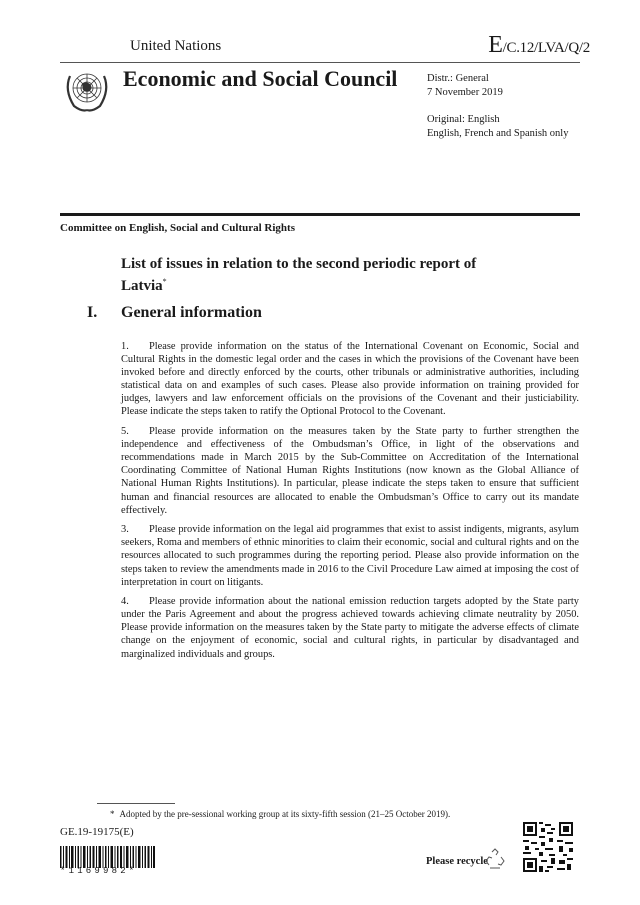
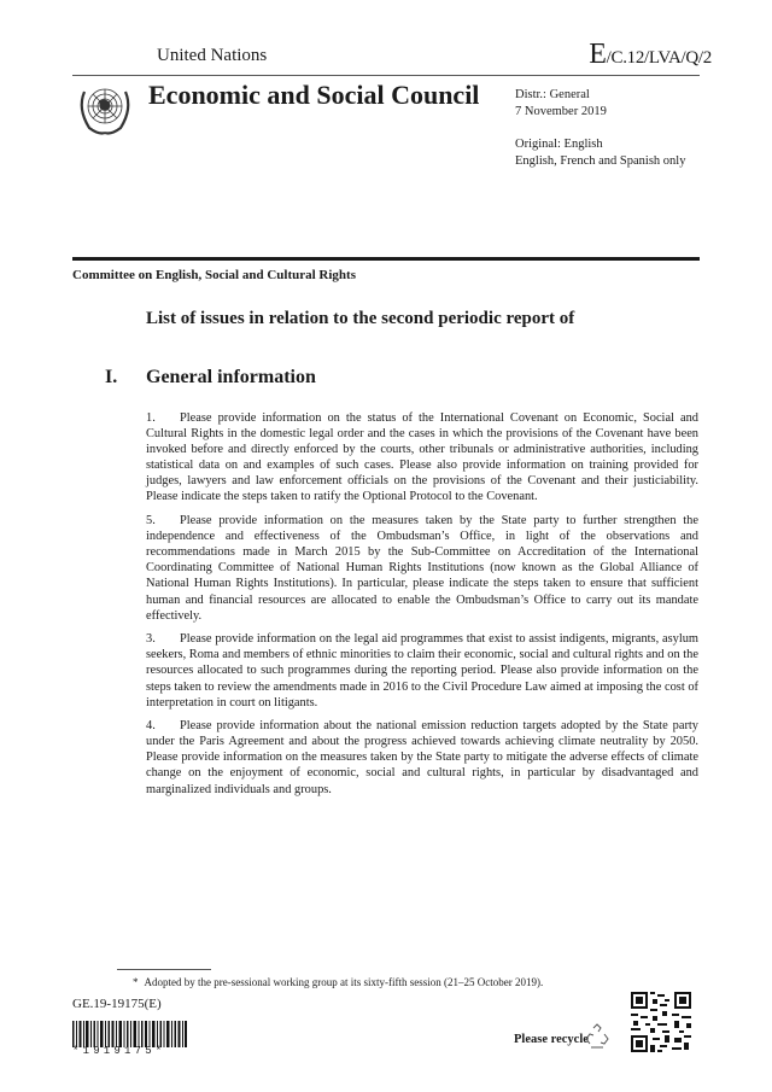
  United Nations
  E/C.12/LVA/Q/2
  Economic and Social Council
  Distr.: General
  7 November 2019
  Original: English
  English, French and Spanish only
  Committee on English, Social and Cultural Rights
  List of issues in relation to the second periodic report of
- Latvia*
  I. General information
  1. Please provide information on the status of the International Covenant on Economic, Social and Cultural Rights in the domestic legal order and the cases in which the provisions of the Covenant have been invoked before and directly enforced by the courts, other tribunals or administrative authorities, including statistical data on and examples of such cases. Please also provide information on training provided for judges, lawyers and law enforcement officials on the provisions of the Covenant and their justiciability. Please indicate the steps taken to ratify the Optional Protocol to the Covenant.
  5. Please provide information on the measures taken by the State party to further strengthen the independence and effectiveness of the Ombudsman’s Office, in light of the observations and recommendations made in March 2015 by the Sub-Committee on Accreditation of the International Coordinating Committee of National Human Rights Institutions (now known as the Global Alliance of National Human Rights Institutions). In particular, please indicate the steps taken to ensure that sufficient human and financial resources are allocated to enable the Ombudsman’s Office to carry out its mandate effectively.
  3. Please provide information on the legal aid programmes that exist to assist indigents, migrants, asylum seekers, Roma and members of ethnic minorities to claim their economic, social and cultural rights and on the resources allocated to such programmes during the reporting period. Please also provide information on the steps taken to review the amendments made in 2016 to the Civil Procedure Law aimed at imposing the cost of interpretation in court on litigants.
  4. Please provide information about the national emission reduction targets adopted by the State party under the Paris Agreement and about the progress achieved towards achieving climate neutrality by 2050. Please provide information on the measures taken by the State party to mitigate the adverse effects of climate change on the enjoyment of economic, social and cultural rights, in particular by disadvantaged and marginalized individuals and groups.
  * Adopted by the pre-sessional working group at its sixty-fifth session (21–25 October 2019).
  GE.19-19175(E)
- *1169982*
+ *1919175*
  Please recycle
